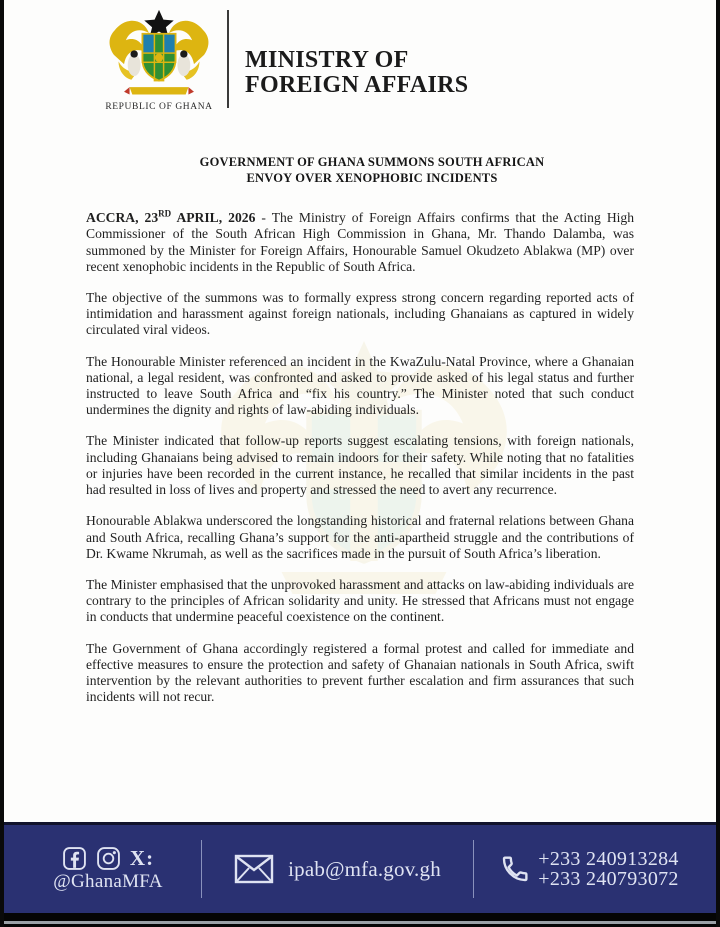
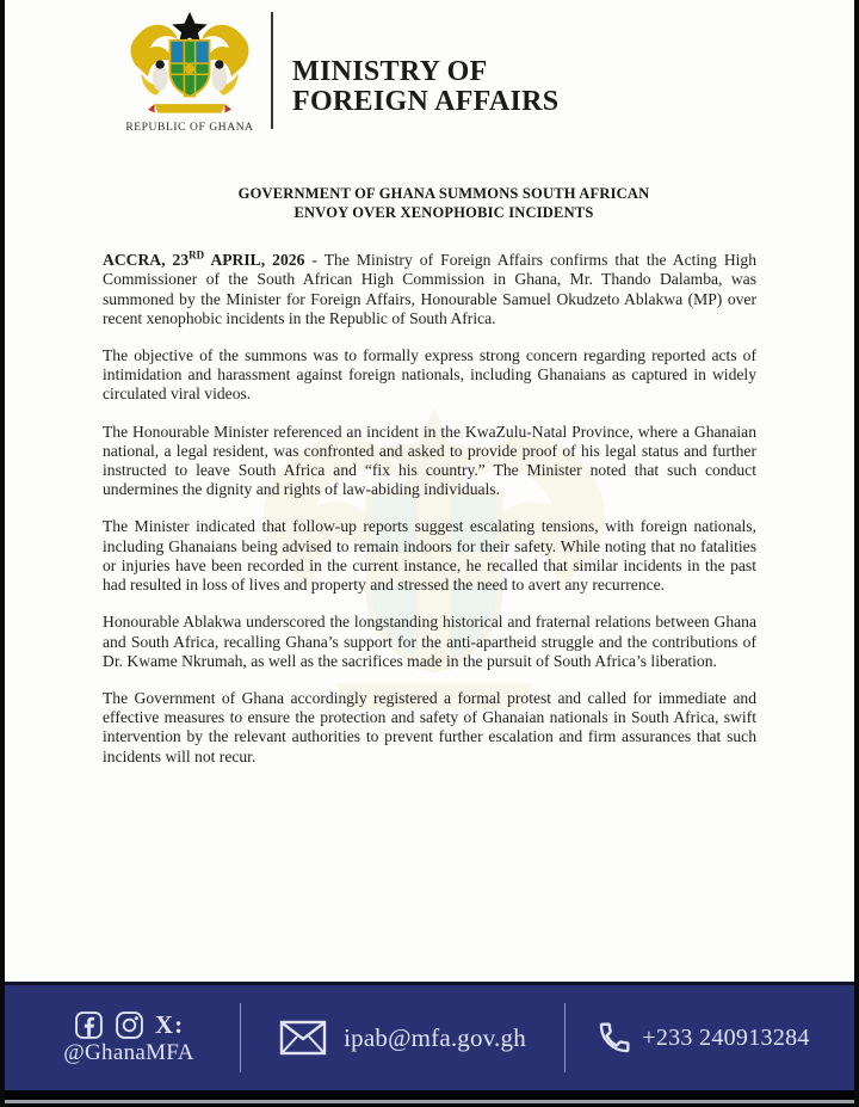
  REPUBLIC OF GHANA
  MINISTRY OF
  FOREIGN AFFAIRS
  GOVERNMENT OF GHANA SUMMONS SOUTH AFRICAN
  ENVOY OVER XENOPHOBIC INCIDENTS
  ACCRA, 23RD APRIL, 2026 - The Ministry of Foreign Affairs confirms that the Acting High Commissioner of the South African High Commission in Ghana, Mr. Thando Dalamba, was summoned by the Minister for Foreign Affairs, Honourable Samuel Okudzeto Ablakwa (MP) over recent xenophobic incidents in the Republic of South Africa.
  The objective of the summons was to formally express strong concern regarding reported acts of intimidation and harassment against foreign nationals, including Ghanaians as captured in widely circulated viral videos.
- The Honourable Minister referenced an incident in the KwaZulu-Natal Province, where a Ghanaian national, a legal resident, was confronted and asked to provide asked of his legal status and further instructed to leave South Africa and “fix his country.” The Minister noted that such conduct undermines the dignity and rights of law-abiding individuals.
+ The Honourable Minister referenced an incident in the KwaZulu-Natal Province, where a Ghanaian national, a legal resident, was confronted and asked to provide proof of his legal status and further instructed to leave South Africa and “fix his country.” The Minister noted that such conduct undermines the dignity and rights of law-abiding individuals.
  The Minister indicated that follow-up reports suggest escalating tensions, with foreign nationals, including Ghanaians being advised to remain indoors for their safety. While noting that no fatalities or injuries have been recorded in the current instance, he recalled that similar incidents in the past had resulted in loss of lives and property and stressed the need to avert any recurrence.
  Honourable Ablakwa underscored the longstanding historical and fraternal relations between Ghana and South Africa, recalling Ghana’s support for the anti-apartheid struggle and the contributions of Dr. Kwame Nkrumah, as well as the sacrifices made in the pursuit of South Africa’s liberation.
- The Minister emphasised that the unprovoked harassment and attacks on law-abiding individuals are contrary to the principles of African solidarity and unity. He stressed that Africans must not engage in conducts that undermine peaceful coexistence on the continent.
  The Government of Ghana accordingly registered a formal protest and called for immediate and effective measures to ensure the protection and safety of Ghanaian nationals in South Africa, swift intervention by the relevant authorities to prevent further escalation and firm assurances that such incidents will not recur.
  X:
  @GhanaMFA
  ipab@mfa.gov.gh
  +233 240913284
- +233 240793072
